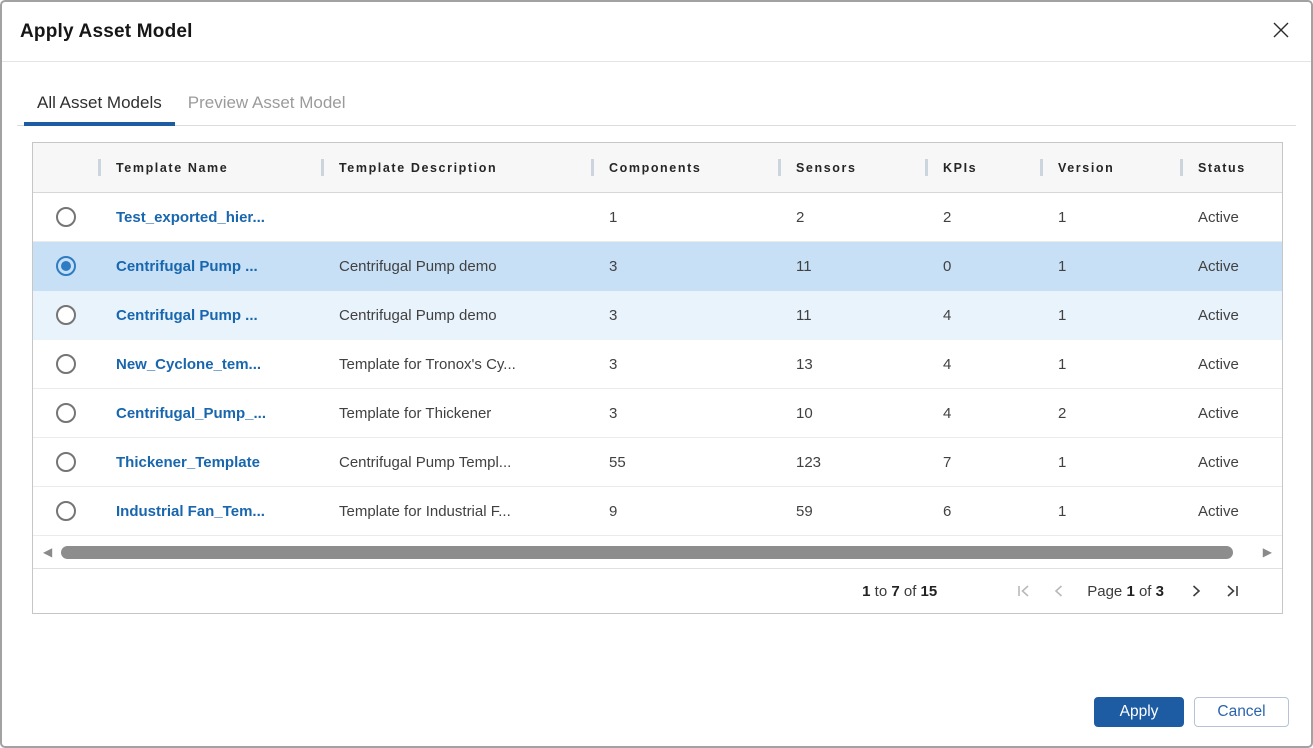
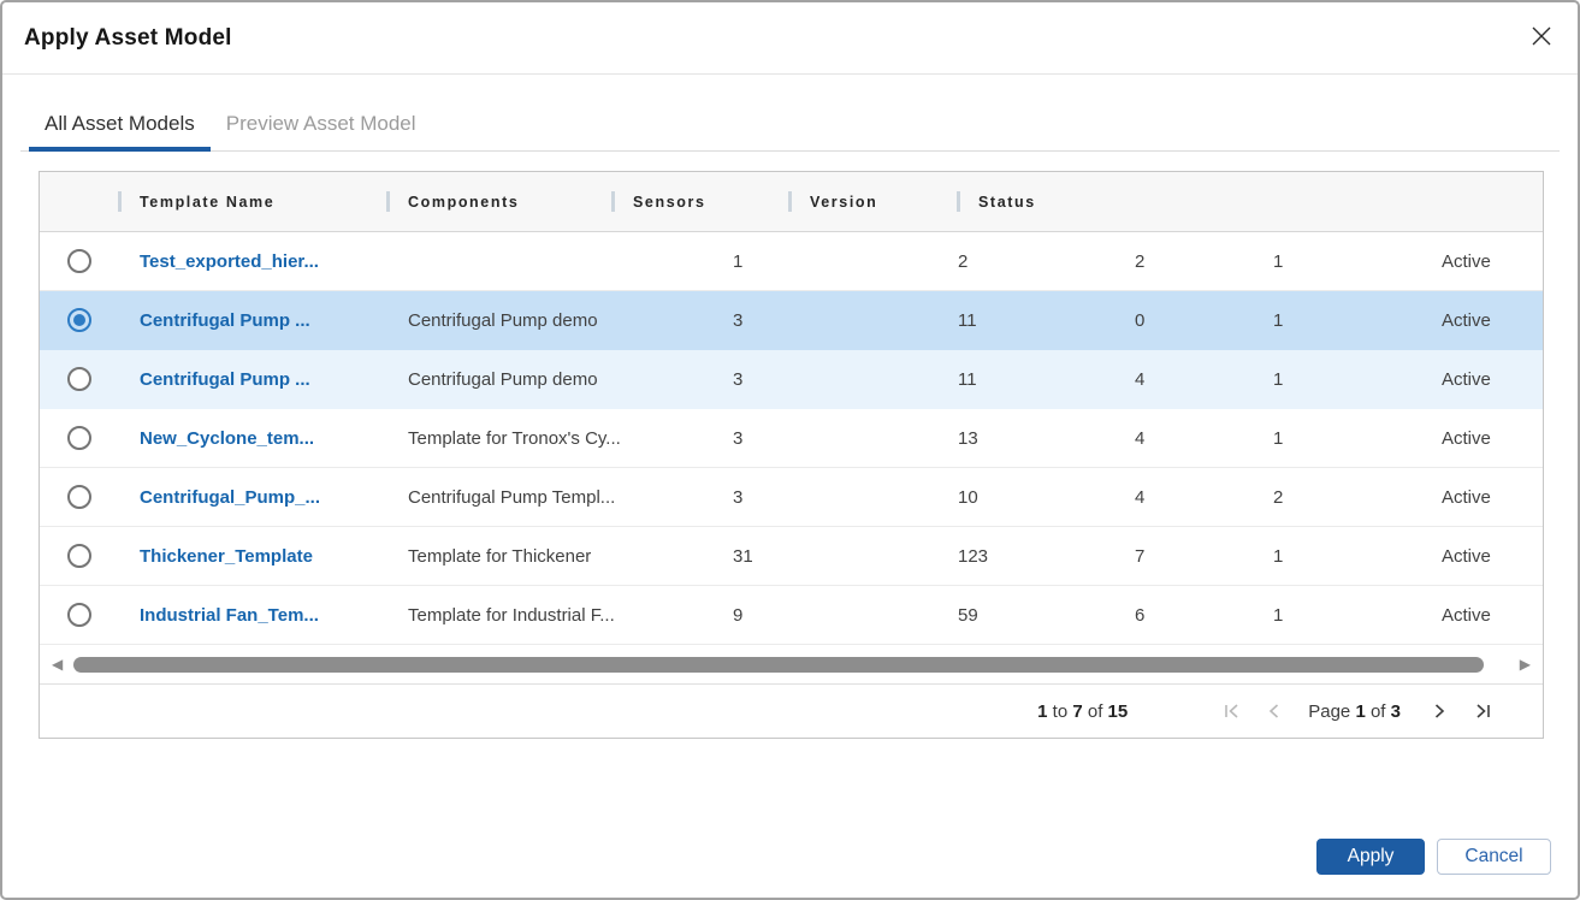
  Apply Asset Model
  All Asset Models
  Preview Asset Model
  Template Name
- Template Description
  Components
  Sensors
- KPIs
  Version
  Status
  Test_exported_hier...
  1
  2
  2
  1
  Active
  Centrifugal Pump ...
  Centrifugal Pump demo
  3
  11
  0
  1
  Active
  Centrifugal Pump ...
  Centrifugal Pump demo
  3
  11
  4
  1
  Active
  New_Cyclone_tem...
  Template for Tronox's Cy...
  3
  13
  4
  1
  Active
  Centrifugal_Pump_...
- Template for Thickener
+ Centrifugal Pump Templ...
  3
  10
  4
  2
  Active
  Thickener_Template
- Centrifugal Pump Templ...
+ Template for Thickener
- 55
+ 31
  123
  7
  1
  Active
  Industrial Fan_Tem...
  Template for Industrial F...
  9
  59
  6
  1
  Active
  ◀
  ▶
  1 to 7 of 15
  Page 1 of 3
  Apply
  Cancel
